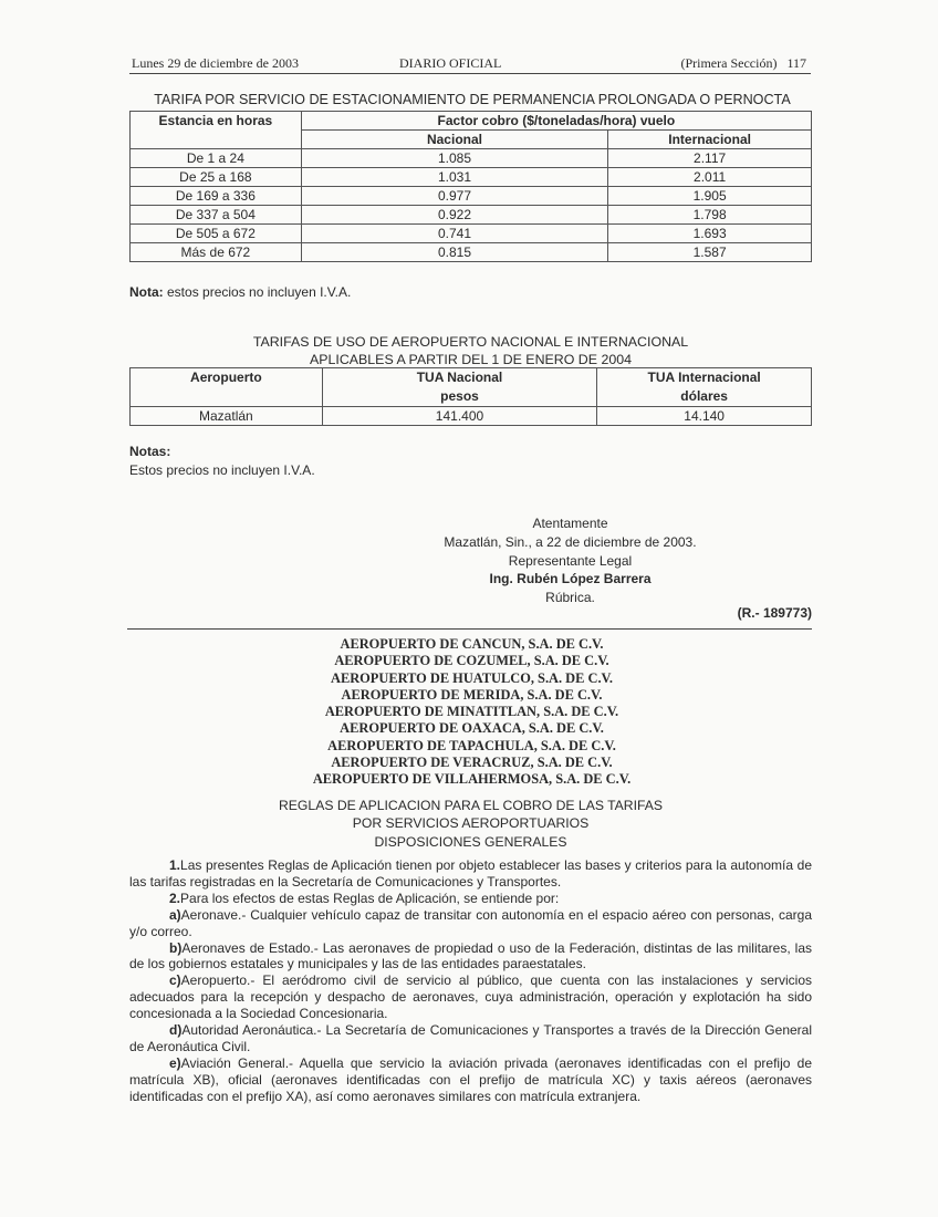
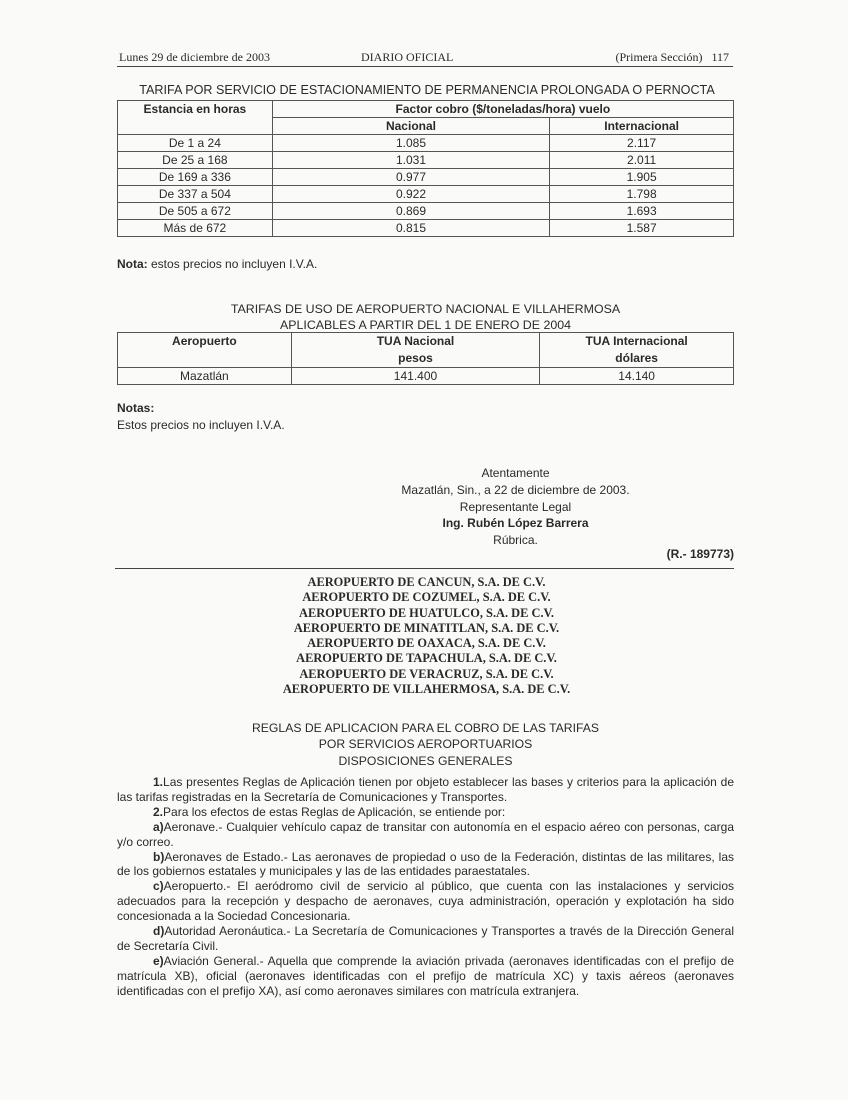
  Lunes 29 de diciembre de 2003
  DIARIO OFICIAL
  (Primera Sección) 117
  TARIFA POR SERVICIO DE ESTACIONAMIENTO DE PERMANENCIA PROLONGADA O PERNOCTA
  Estancia en horas	Factor cobro ($/toneladas/hora) vuelo
  Nacional	Internacional
  De 1 a 24	1.085	2.117
  De 25 a 168	1.031	2.011
  De 169 a 336	0.977	1.905
  De 337 a 504	0.922	1.798
- De 505 a 672	0.741	1.693
+ De 505 a 672	0.869	1.693
  Más de 672	0.815	1.587
  Nota: estos precios no incluyen I.V.A.
- TARIFAS DE USO DE AEROPUERTO NACIONAL E INTERNACIONAL
+ TARIFAS DE USO DE AEROPUERTO NACIONAL E VILLAHERMOSA
  APLICABLES A PARTIR DEL 1 DE ENERO DE 2004
  Aeropuerto	TUA Nacional pesos	TUA Internacional dólares
  Mazatlán	141.400	14.140
  Notas:
  Estos precios no incluyen I.V.A.
  Atentamente
  Mazatlán, Sin., a 22 de diciembre de 2003.
  Representante Legal
  Ing. Rubén López Barrera
  Rúbrica.
  (R.- 189773)
  AEROPUERTO DE CANCUN, S.A. DE C.V.
  AEROPUERTO DE COZUMEL, S.A. DE C.V.
  AEROPUERTO DE HUATULCO, S.A. DE C.V.
- AEROPUERTO DE MERIDA, S.A. DE C.V.
  AEROPUERTO DE MINATITLAN, S.A. DE C.V.
  AEROPUERTO DE OAXACA, S.A. DE C.V.
  AEROPUERTO DE TAPACHULA, S.A. DE C.V.
  AEROPUERTO DE VERACRUZ, S.A. DE C.V.
  AEROPUERTO DE VILLAHERMOSA, S.A. DE C.V.
  REGLAS DE APLICACION PARA EL COBRO DE LAS TARIFAS
  POR SERVICIOS AEROPORTUARIOS
  DISPOSICIONES GENERALES
- 1.Las presentes Reglas de Aplicación tienen por objeto establecer las bases y criterios para la autonomía de las tarifas registradas en la Secretaría de Comunicaciones y Transportes.
+ 1.Las presentes Reglas de Aplicación tienen por objeto establecer las bases y criterios para la aplicación de las tarifas registradas en la Secretaría de Comunicaciones y Transportes.
  2.Para los efectos de estas Reglas de Aplicación, se entiende por:
  a)Aeronave.- Cualquier vehículo capaz de transitar con autonomía en el espacio aéreo con personas, carga y/o correo.
  b)Aeronaves de Estado.- Las aeronaves de propiedad o uso de la Federación, distintas de las militares, las de los gobiernos estatales y municipales y las de las entidades paraestatales.
  c)Aeropuerto.- El aeródromo civil de servicio al público, que cuenta con las instalaciones y servicios adecuados para la recepción y despacho de aeronaves, cuya administración, operación y explotación ha sido concesionada a la Sociedad Concesionaria.
- d)Autoridad Aeronáutica.- La Secretaría de Comunicaciones y Transportes a través de la Dirección General de Aeronáutica Civil.
+ d)Autoridad Aeronáutica.- La Secretaría de Comunicaciones y Transportes a través de la Dirección General de Secretaría Civil.
- e)Aviación General.- Aquella que servicio la aviación privada (aeronaves identificadas con el prefijo de matrícula XB), oficial (aeronaves identificadas con el prefijo de matrícula XC) y taxis aéreos (aeronaves identificadas con el prefijo XA), así como aeronaves similares con matrícula extranjera.
+ e)Aviación General.- Aquella que comprende la aviación privada (aeronaves identificadas con el prefijo de matrícula XB), oficial (aeronaves identificadas con el prefijo de matrícula XC) y taxis aéreos (aeronaves identificadas con el prefijo XA), así como aeronaves similares con matrícula extranjera.
